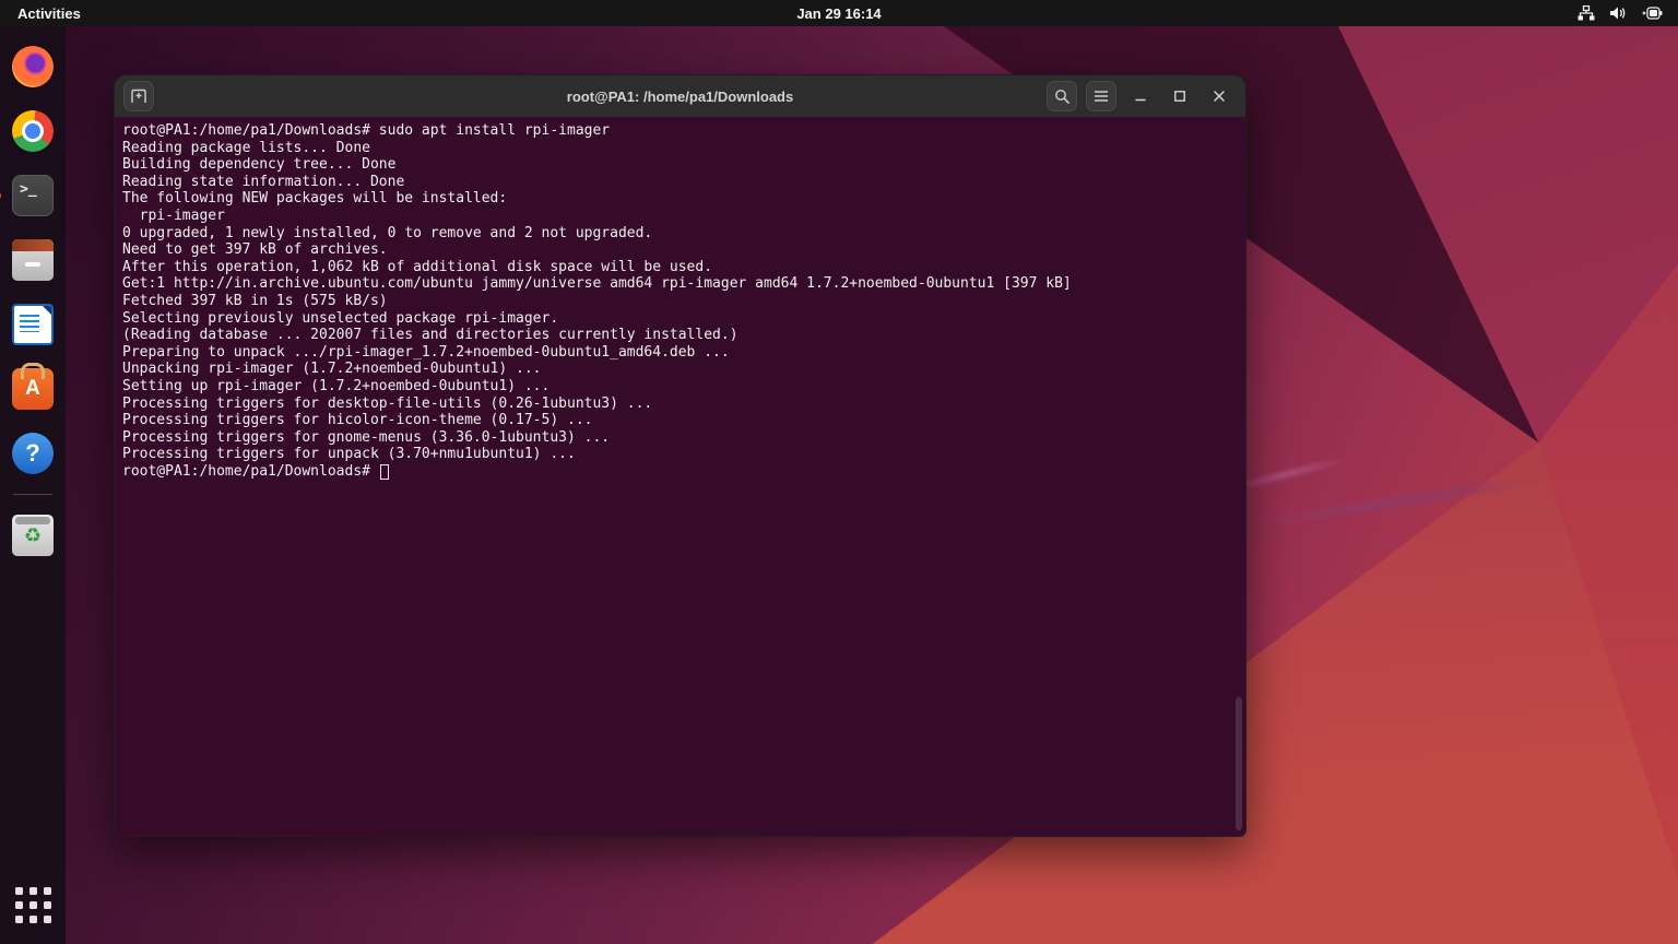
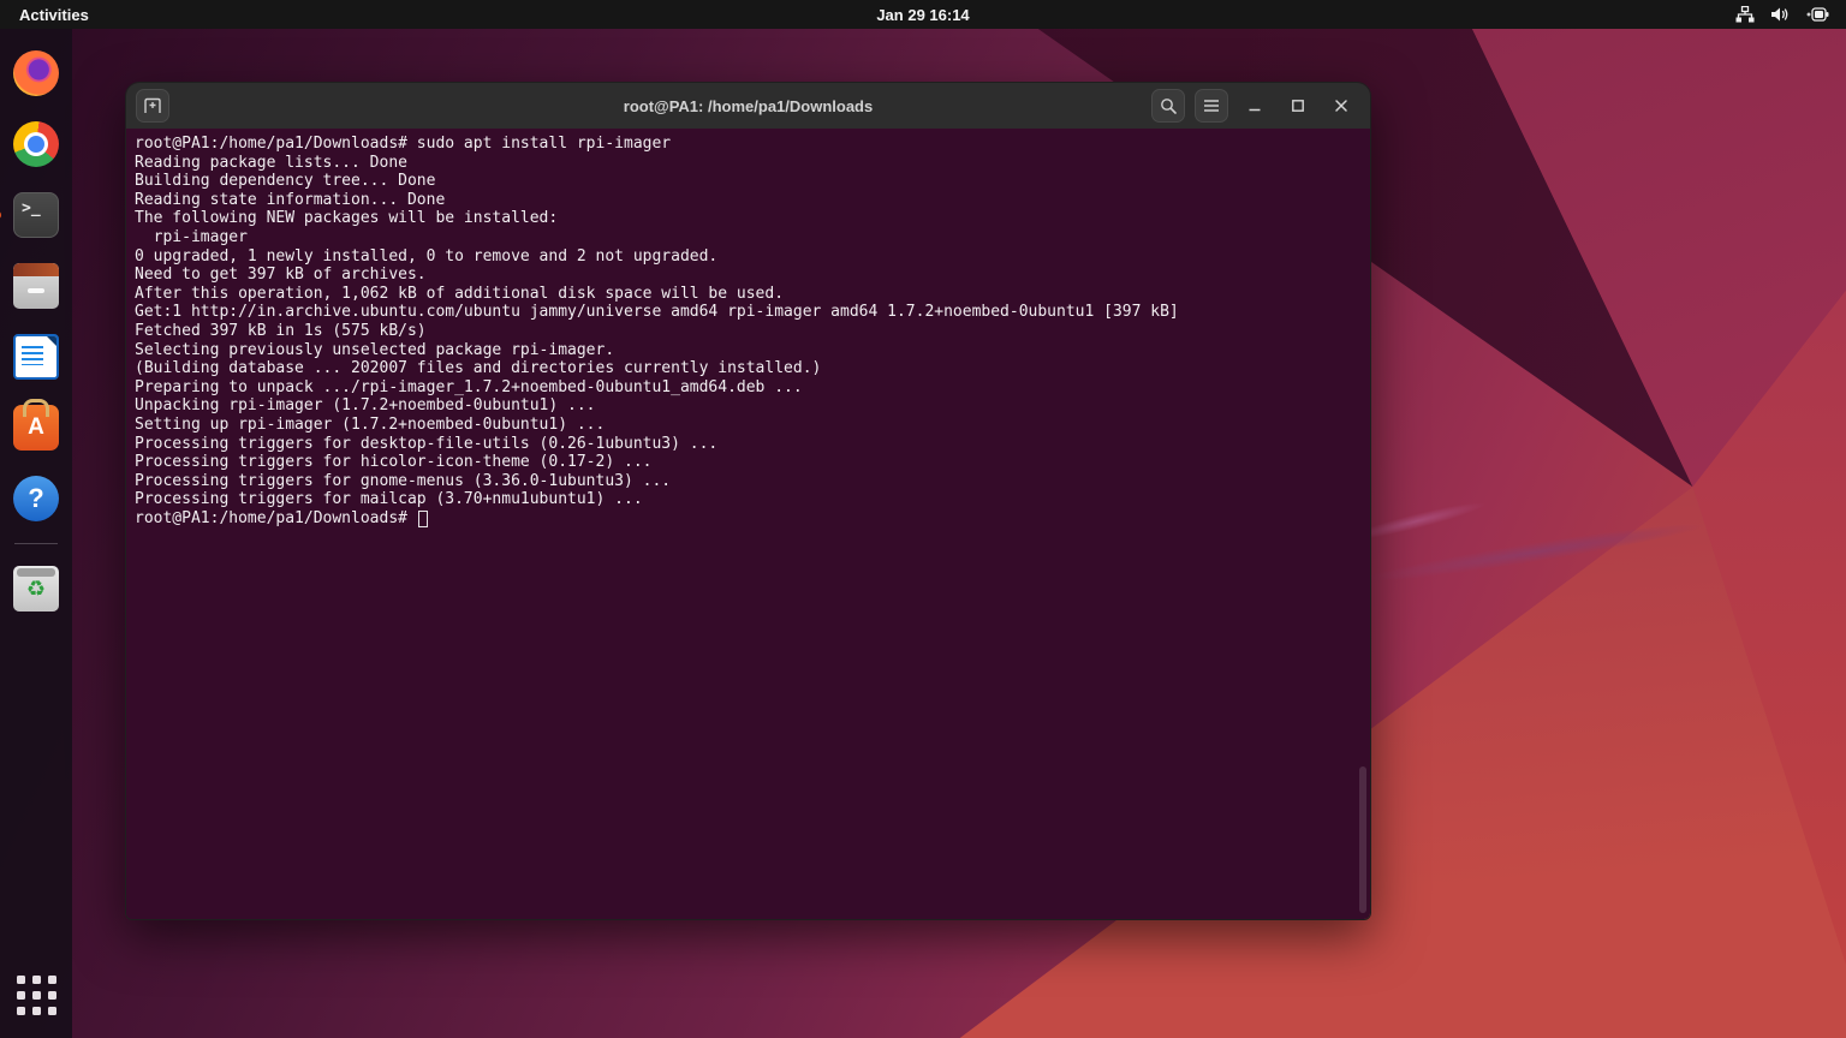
  Activities
  Jan 29 16:14
  >_
  A
  ?
  ♻
  root@PA1: /home/pa1/Downloads
  root@PA1:/home/pa1/Downloads# sudo apt install rpi-imager
  Reading package lists... Done
  Building dependency tree... Done
  Reading state information... Done
  The following NEW packages will be installed:
  rpi-imager
  0 upgraded, 1 newly installed, 0 to remove and 2 not upgraded.
  Need to get 397 kB of archives.
  After this operation, 1,062 kB of additional disk space will be used.
  Get:1 http://in.archive.ubuntu.com/ubuntu jammy/universe amd64 rpi-imager amd64 1.7.2+noembed-0ubuntu1 [397 kB]
  Fetched 397 kB in 1s (575 kB/s)
  Selecting previously unselected package rpi-imager.
- (Reading database ... 202007 files and directories currently installed.)
+ (Building database ... 202007 files and directories currently installed.)
  Preparing to unpack .../rpi-imager_1.7.2+noembed-0ubuntu1_amd64.deb ...
  Unpacking rpi-imager (1.7.2+noembed-0ubuntu1) ...
  Setting up rpi-imager (1.7.2+noembed-0ubuntu1) ...
  Processing triggers for desktop-file-utils (0.26-1ubuntu3) ...
- Processing triggers for hicolor-icon-theme (0.17-5) ...
+ Processing triggers for hicolor-icon-theme (0.17-2) ...
  Processing triggers for gnome-menus (3.36.0-1ubuntu3) ...
- Processing triggers for unpack (3.70+nmu1ubuntu1) ...
+ Processing triggers for mailcap (3.70+nmu1ubuntu1) ...
  root@PA1:/home/pa1/Downloads#
